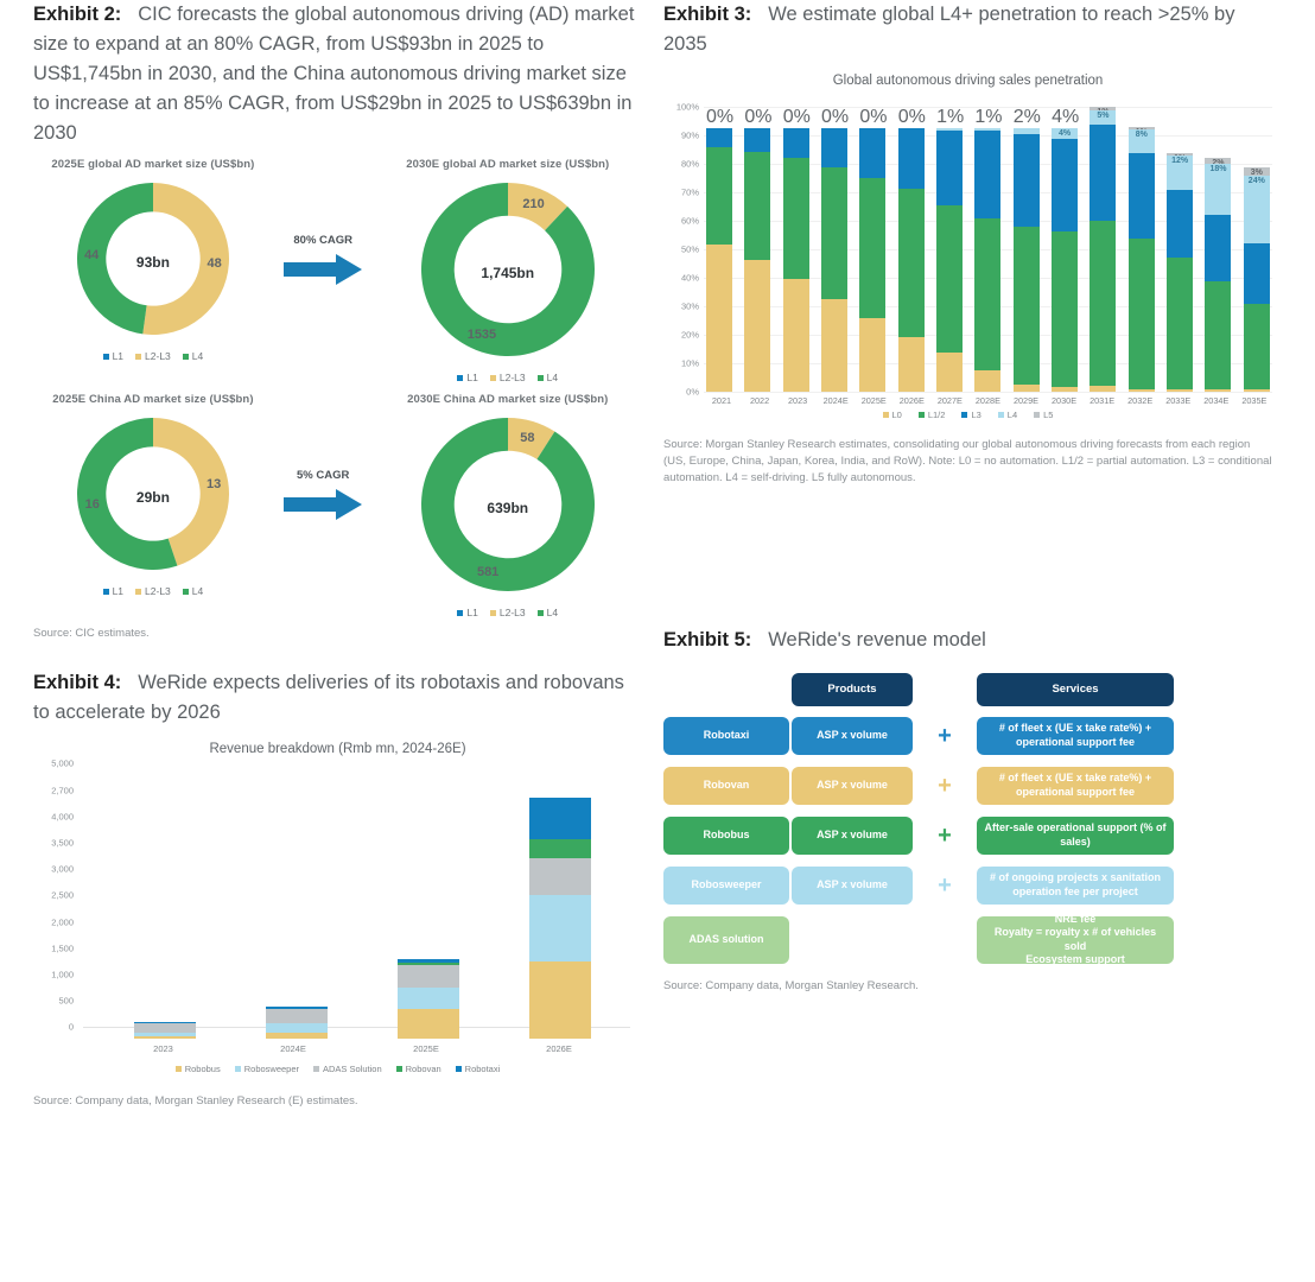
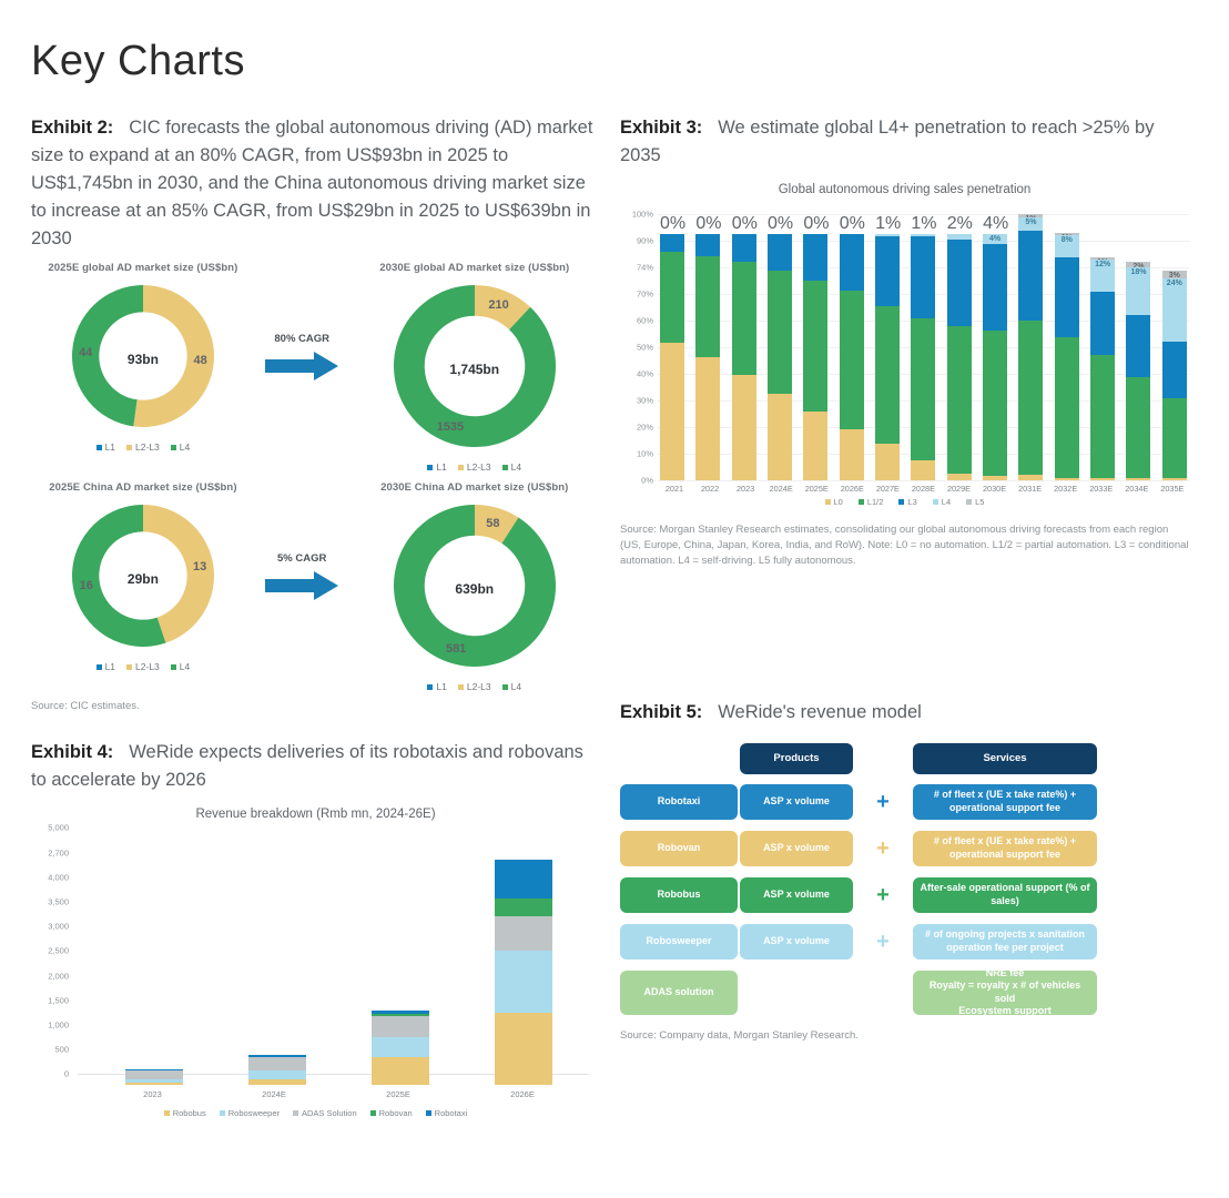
+ Key Charts
  Exhibit 2: CIC forecasts the global autonomous driving (AD) market size to expand at an 80% CAGR, from US$93bn in 2025 to US$1,745bn in 2030, and the China autonomous driving market size to increase at an 85% CAGR, from US$29bn in 2025 to US$639bn in 2030
  2025E global AD market size (US$bn)
  48
  44
  93bn
  L1
  L2-L3
  L4
  80% CAGR
  2030E global AD market size (US$bn)
  210
  1535
  1,745bn
  L1
  L2-L3
  L4
  2025E China AD market size (US$bn)
  13
  16
  29bn
  L1
  L2-L3
  L4
  5% CAGR
  2030E China AD market size (US$bn)
  58
  581
  639bn
  L1
  L2-L3
  L4
  Source: CIC estimates.
  Exhibit 4: WeRide expects deliveries of its robotaxis and robovans to accelerate by 2026
  Revenue breakdown (Rmb mn, 2024-26E)
  5,000
  2,700
  4,000
  3,500
  3,000
  2,500
  2,000
  1,500
  1,000
  500
  0
  2023
  2024E
  2025E
  2026E
  Robobus
  Robosweeper
  ADAS Solution
  Robovan
  Robotaxi
- Source: Company data, Morgan Stanley Research (E) estimates.
  Exhibit 3: We estimate global L4+ penetration to reach >25% by 2035
  Global autonomous driving sales penetration
  100%
  90%
- 80%
+ 74%
  70%
  60%
  50%
  40%
  30%
  20%
  10%
  0%
  0%
  0%
  0%
  0%
  0%
  0%
  1%
  1%
  2%
  4%
  2021
  2022
  2023
  2024E
  2025E
  2026E
  2027E
  2028E
  2029E
  2030E
  2031E
  2032E
  2033E
  2034E
  2035E
  L0
  L1/2
  L3
  L4
  L5
  Source: Morgan Stanley Research estimates, consolidating our global autonomous driving forecasts from each region (US, Europe, China, Japan, Korea, India, and RoW). Note: L0 = no automation. L1/2 = partial automation. L3 = conditional automation. L4 = self-driving. L5 fully autonomous.
  Exhibit 5: WeRide's revenue model
  Products
  Services
  Robotaxi
  ASP x volume
  +
  # of fleet x (UE x take rate%) + operational support fee
  Robovan
  ASP x volume
  +
  # of fleet x (UE x take rate%) + operational support fee
  Robobus
  ASP x volume
  +
  After-sale operational support (% of sales)
  Robosweeper
  ASP x volume
  +
  # of ongoing projects x sanitation operation fee per project
  ADAS solution
  NRE fee
  Royalty = royalty x # of vehicles sold
  Ecosystem support
  Source: Company data, Morgan Stanley Research.
